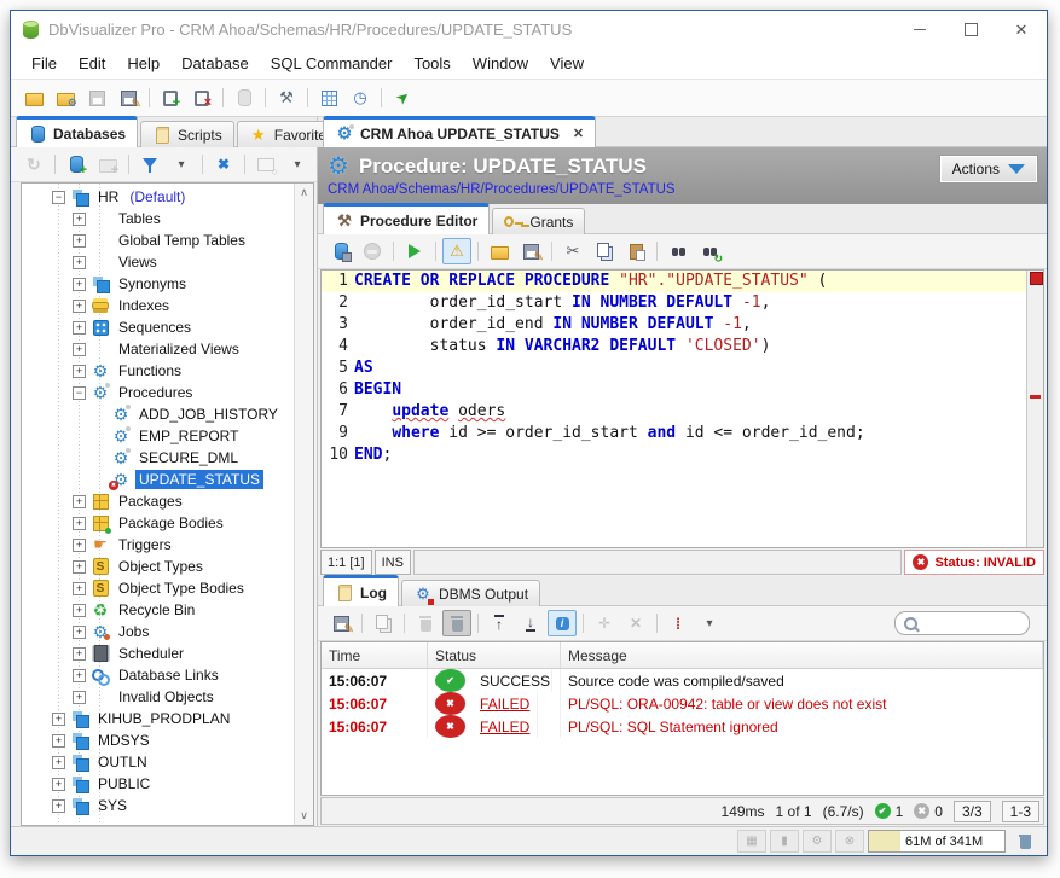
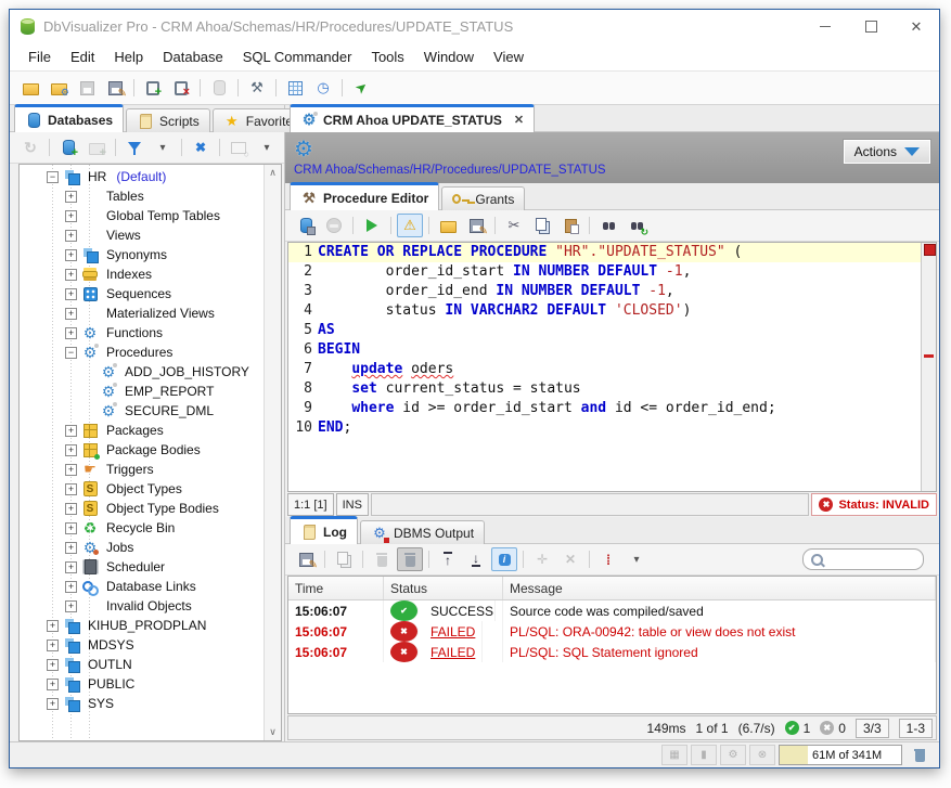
  DbVisualizer Pro - CRM Ahoa/Schemas/HR/Procedures/UPDATE_STATUS
  ✕
  File
  Edit
  Help
  Database
  SQL Commander
  Tools
  Window
  View
  Databases
  Scripts
  Favorit
  −
  HR
  (Default)
  +
  Tables
  +
  Global Temp Tables
  +
  Views
  +
  Synonyms
  +
  Indexes
  +
  Sequences
  +
  Materialized Views
  +
  Functions
  −
  Procedures
  ADD_JOB_HISTORY
  EMP_REPORT
  SECURE_DML
- UPDATE_STATUS
  +
  Packages
  +
  Package Bodies
  +
  Triggers
  +
  Object Types
  +
  Object Type Bodies
  +
  Recycle Bin
  +
  Jobs
  +
  Scheduler
  +
  Database Links
  +
  Invalid Objects
  +
  KIHUB_PRODPLAN
  +
  MDSYS
  +
  OUTLN
  +
  PUBLIC
  +
  SYS
  ∧
  ∨
  CRM Ahoa UPDATE_STATUS
  ✕
  ⚙
- Procedure: UPDATE_STATUS
  CRM Ahoa/Schemas/HR/Procedures/UPDATE_STATUS
  Actions
  Procedure Editor
  Grants
  1
  CREATE OR REPLACE PROCEDURE "HR"."UPDATE_STATUS" (
  2
  order_id_start IN NUMBER DEFAULT -1,
  3
  order_id_end IN NUMBER DEFAULT -1,
  4
  status IN VARCHAR2 DEFAULT 'CLOSED')
  5
  AS
  6
  BEGIN
  7
  update oders
+ 8
+ set current_status = status
  9
  where id >= order_id_start and id <= order_id_end;
  10
  END;
  1:1 [1]
  INS
  ✖
  Status: INVALID
  Log
  DBMS Output
  Time
  Status
  Message
  15:06:07
  ✔
  SUCCESS
  Source code was compiled/saved
  15:06:07
  ✖
  FAILED
  PL/SQL: ORA-00942: table or view does not exist
  15:06:07
  ✖
  FAILED
  PL/SQL: SQL Statement ignored
  149ms
  1 of 1
  (6.7/s)
  ✔
  1
  ✖
  0
  3/3
  1-3
  ▦
  ▮
  ⚙
  ⊗
  61M of 341M
